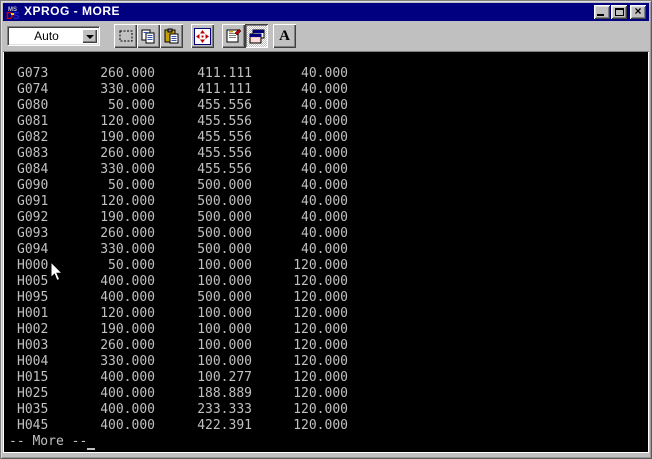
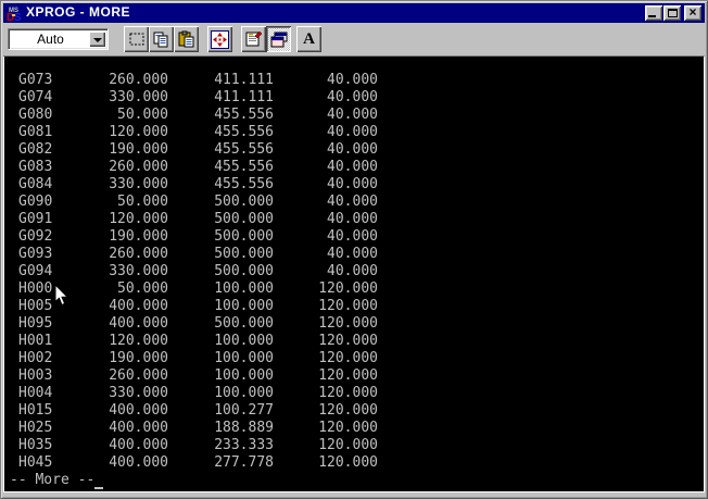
  D
  S
  XPROG - MORE
  ×
  Auto
  A
  G073
  260.000
  411.111
  40.000
  G074
  330.000
  411.111
  40.000
  G080
  50.000
  455.556
  40.000
  G081
  120.000
  455.556
  40.000
  G082
  190.000
  455.556
  40.000
  G083
  260.000
  455.556
  40.000
  G084
  330.000
  455.556
  40.000
  G090
  50.000
  500.000
  40.000
  G091
  120.000
  500.000
  40.000
  G092
  190.000
  500.000
  40.000
  G093
  260.000
  500.000
  40.000
  G094
  330.000
  500.000
  40.000
  H000
  50.000
  100.000
  120.000
  H005
  400.000
  100.000
  120.000
  H095
  400.000
  500.000
  120.000
  H001
  120.000
  100.000
  120.000
  H002
  190.000
  100.000
  120.000
  H003
  260.000
  100.000
  120.000
  H004
  330.000
  100.000
  120.000
  H015
  400.000
  100.277
  120.000
  H025
  400.000
  188.889
  120.000
  H035
  400.000
  233.333
  120.000
  H045
  400.000
- 422.391
+ 277.778
  120.000
  -- More --
